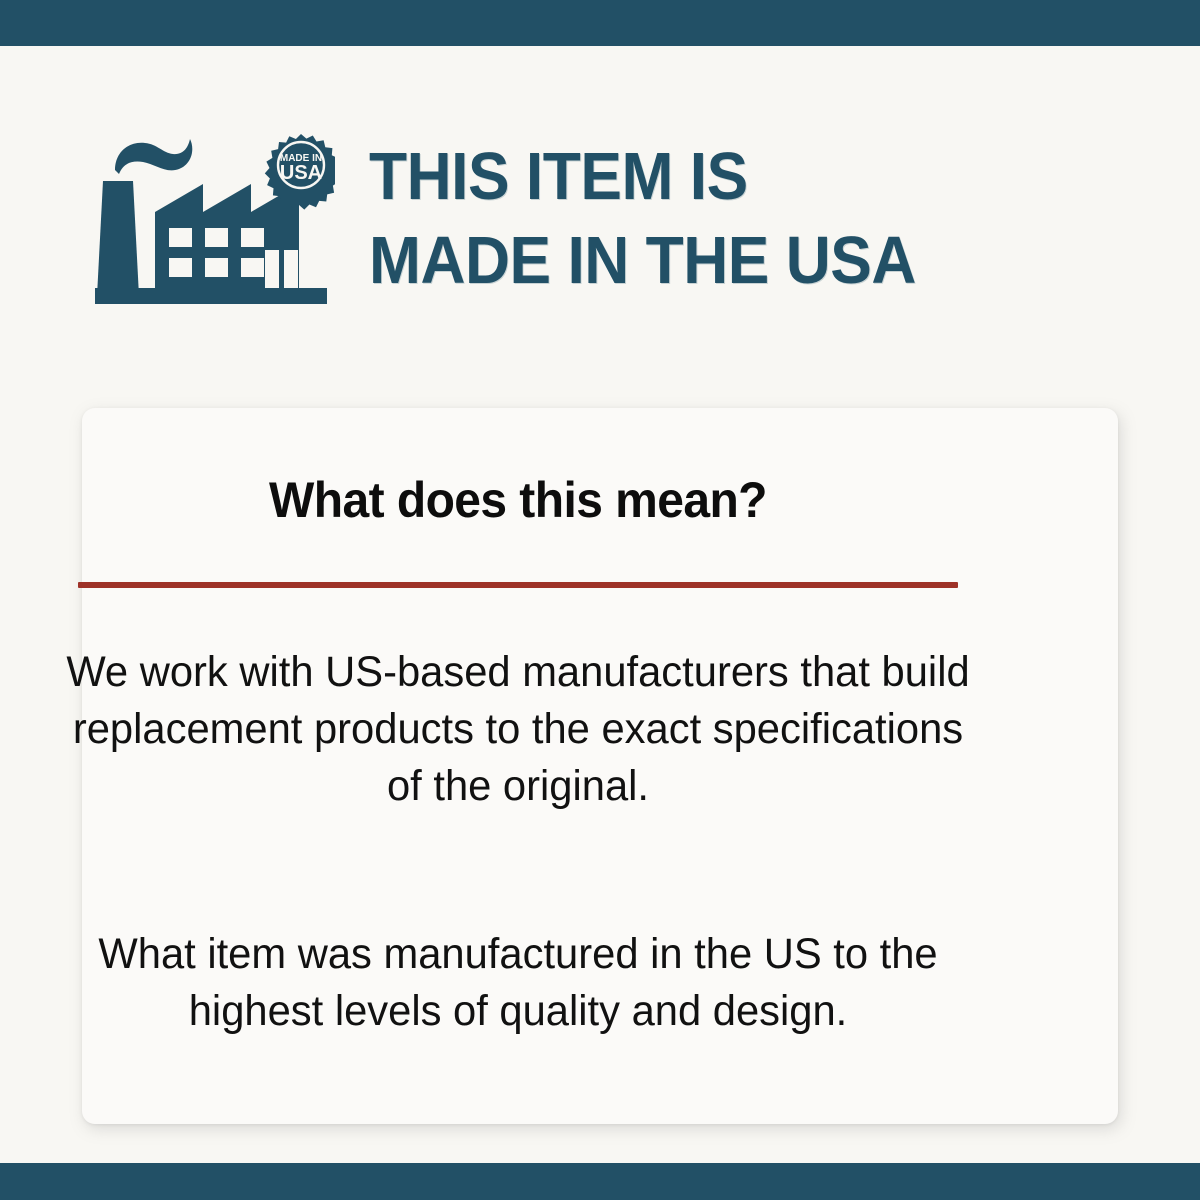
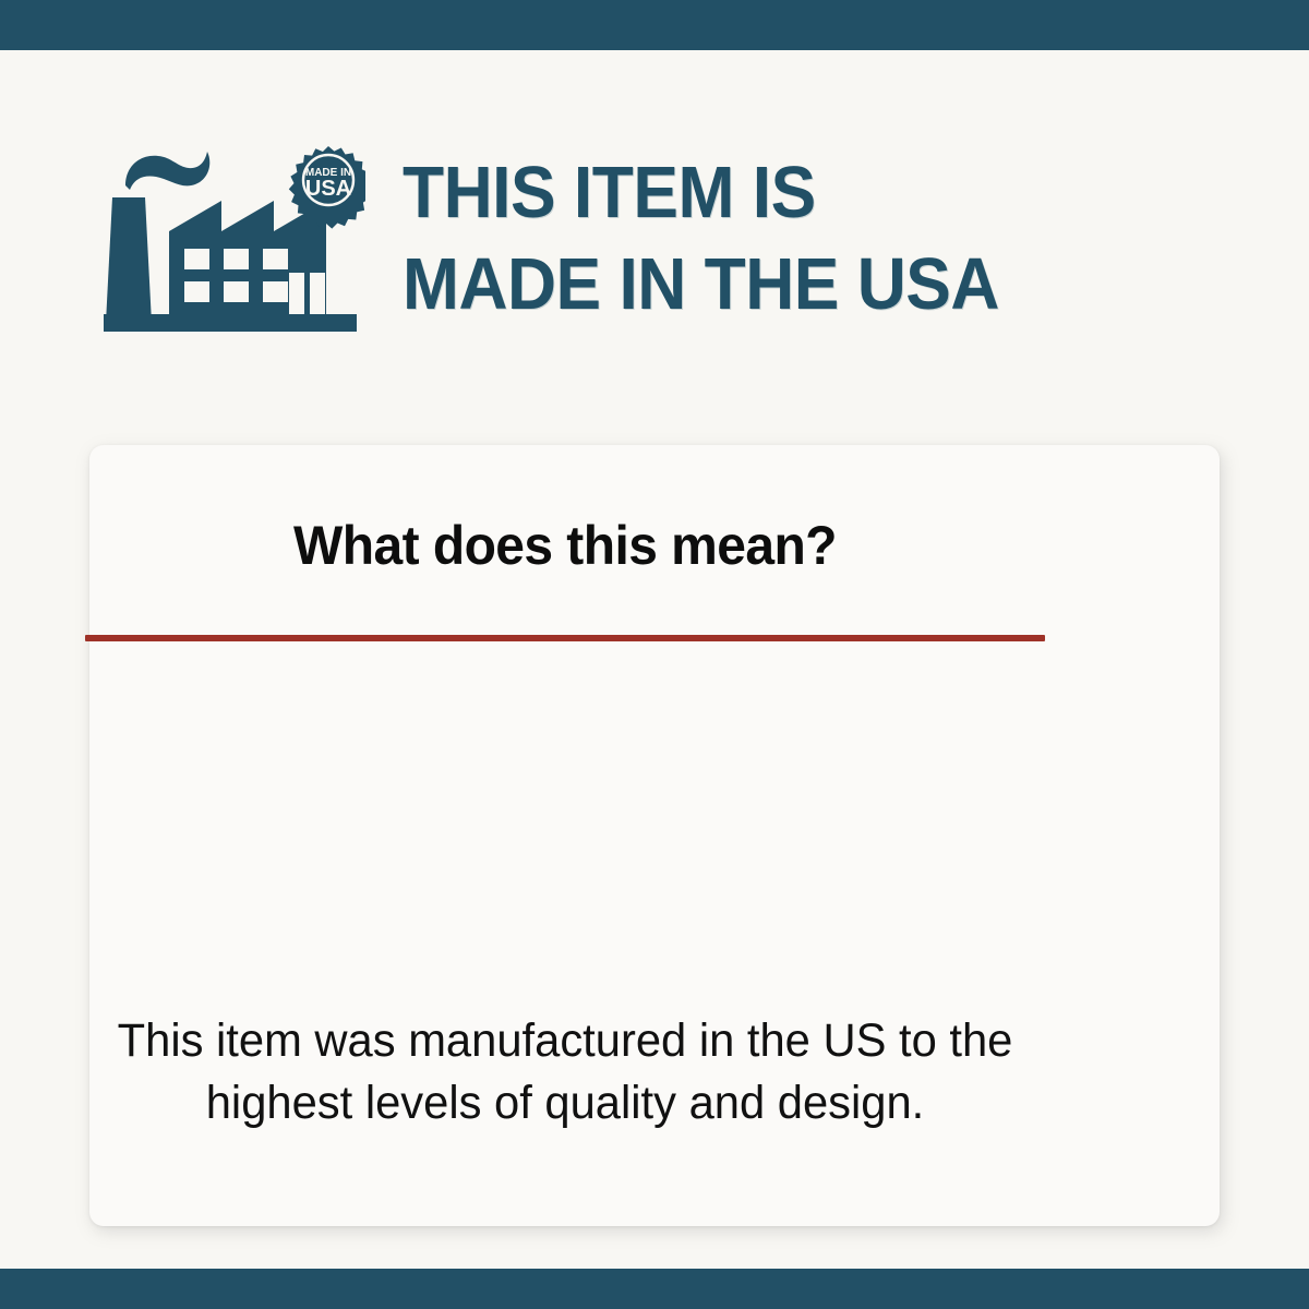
  MADE IN
  USA
  THIS ITEM IS
  MADE IN THE USA
  What does this mean?
- We work with US-based manufacturers that build replacement products to the exact specifications of the original.
- What item was manufactured in the US to the highest levels of quality and design.
+ This item was manufactured in the US to the highest levels of quality and design.
